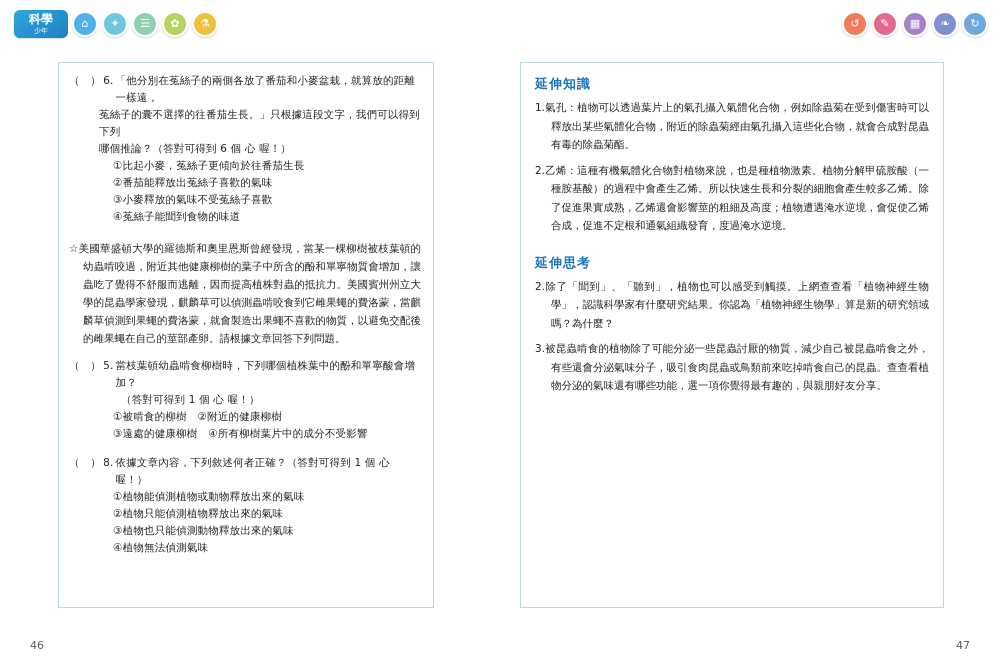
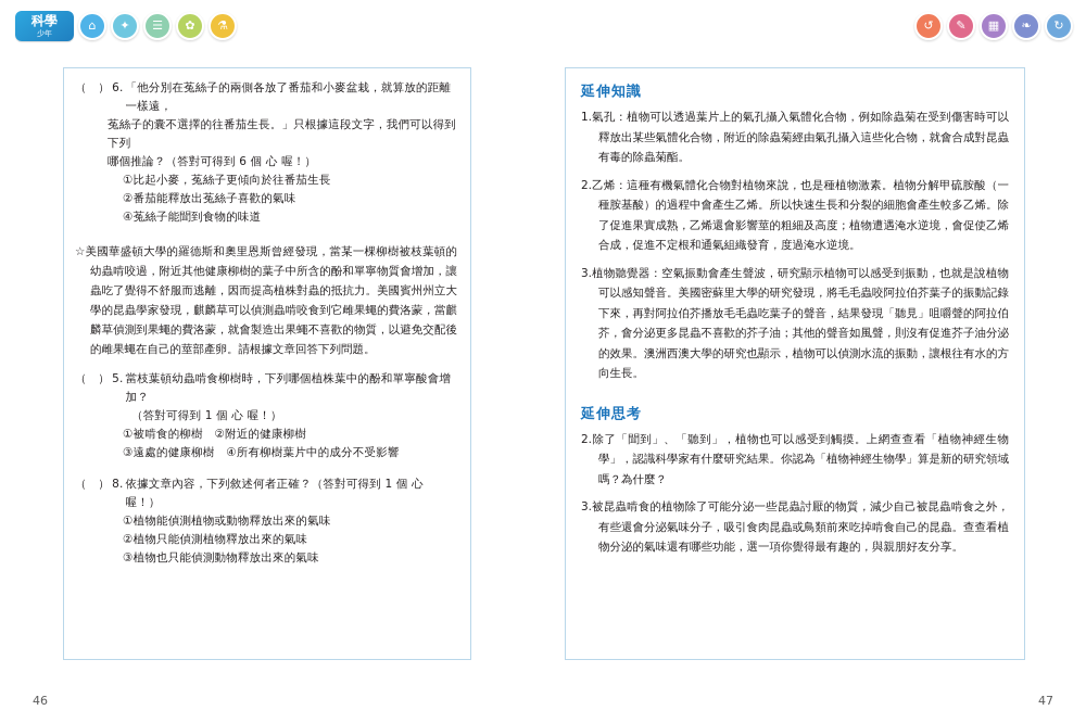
  科學
  少年
  ⌂
  ✦
  ☰
  ✿
  ⚗
  ↺
  ✎
  ▦
  ❧
  ↻
  （ ）
  6.
  「他分別在菟絲子的兩側各放了番茄和小麥盆栽，就算放的距離一樣遠，
  菟絲子的囊不選擇的往番茄生長。」只根據這段文字，我們可以得到下列
  哪個推論？（答對可得到 6 個 心 喔！）
  ①比起小麥，菟絲子更傾向於往番茄生長
  ②番茄能釋放出菟絲子喜歡的氣味
- ③小麥釋放的氣味不受菟絲子喜歡
  ④菟絲子能聞到食物的味道
  ☆美國華盛頓大學的羅德斯和奧里恩斯曾經發現，當某一棵柳樹被枝葉頓的幼蟲啃咬過，附近其他健康柳樹的葉子中所含的酚和單寧物質會增加，讓蟲吃了覺得不舒服而逃離，因而提高植株對蟲的抵抗力。美國賓州州立大學的昆蟲學家發現，麒麟草可以偵測蟲啃咬食到它雌果蠅的費洛蒙，當麒麟草偵測到果蠅的費洛蒙，就會製造出果蠅不喜歡的物質，以避免交配後的雌果蠅在自己的莖部產卵。請根據文章回答下列問題。
  （ ）
  5.
  當枝葉頓幼蟲啃食柳樹時，下列哪個植株葉中的酚和單寧酸會增加？
  （答對可得到 1 個 心 喔！）
  ①被啃食的柳樹 ②附近的健康柳樹
  ③遠處的健康柳樹 ④所有柳樹葉片中的成分不受影響
  （ ）
  8.
  依據文章內容，下列敘述何者正確？（答對可得到 1 個 心 喔！）
  ①植物能偵測植物或動物釋放出來的氣味
  ②植物只能偵測植物釋放出來的氣味
  ③植物也只能偵測動物釋放出來的氣味
- ④植物無法偵測氣味
  延伸知識
  1.氣孔：植物可以透過葉片上的氣孔攝入氣體化合物，例如除蟲菊在受到傷害時可以釋放出某些氣體化合物，附近的除蟲菊經由氣孔攝入這些化合物，就會合成對昆蟲有毒的除蟲菊酯。
  2.乙烯：這種有機氣體化合物對植物來說，也是種植物激素。植物分解甲硫胺酸（一種胺基酸）的過程中會產生乙烯。所以快速生長和分裂的細胞會產生較多乙烯。除了促進果實成熟，乙烯還會影響莖的粗細及高度；植物遭遇淹水逆境，會促使乙烯合成，促進不定根和通氣組織發育，度過淹水逆境。
+ 3.植物聽覺器：空氣振動會產生聲波，研究顯示植物可以感受到振動，也就是說植物可以感知聲音。美國密蘇里大學的研究發現，將毛毛蟲咬阿拉伯芥葉子的振動記錄下來，再對阿拉伯芥播放毛毛蟲吃葉子的聲音，結果發現「聽見」咀嚼聲的阿拉伯芥，會分泌更多昆蟲不喜歡的芥子油；其他的聲音如風聲，則沒有促進芥子油分泌的效果。澳洲西澳大學的研究也顯示，植物可以偵測水流的振動，讓根往有水的方向生長。
  延伸思考
  2.除了「聞到」、「聽到」，植物也可以感受到觸摸。上網查查看「植物神經生物學」，認識科學家有什麼研究結果。你認為「植物神經生物學」算是新的研究領域嗎？為什麼？
  3.被昆蟲啃食的植物除了可能分泌一些昆蟲討厭的物質，減少自己被昆蟲啃食之外，有些還會分泌氣味分子，吸引食肉昆蟲或鳥類前來吃掉啃食自己的昆蟲。查查看植物分泌的氣味還有哪些功能，選一項你覺得最有趣的，與親朋好友分享。
  46
  47
